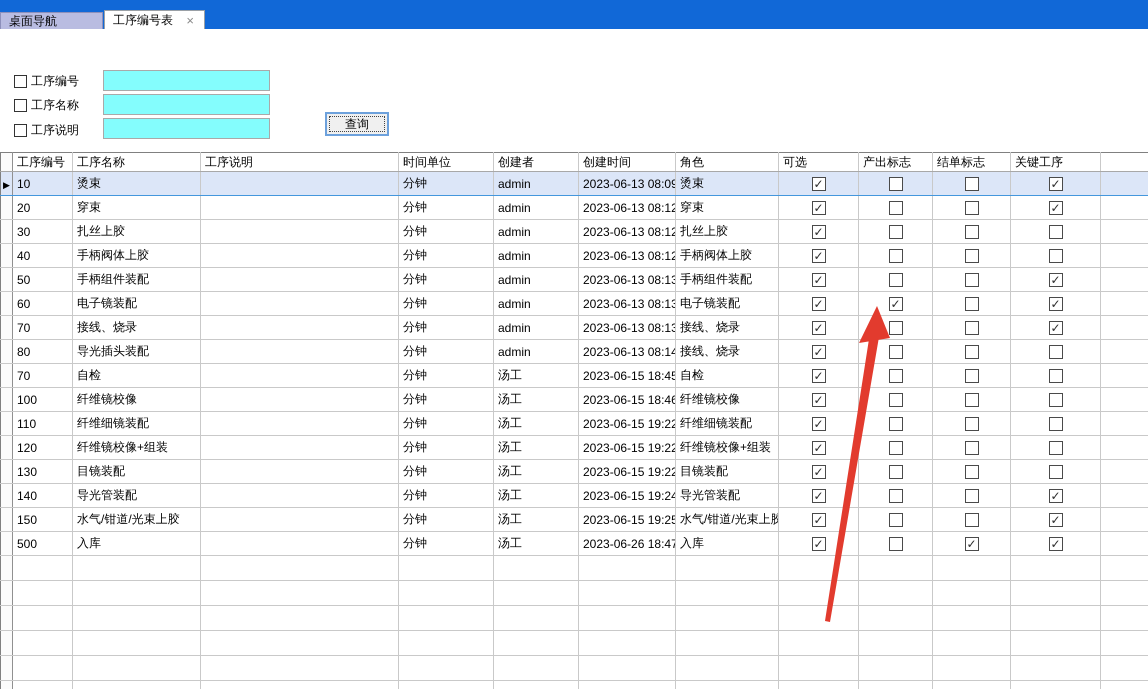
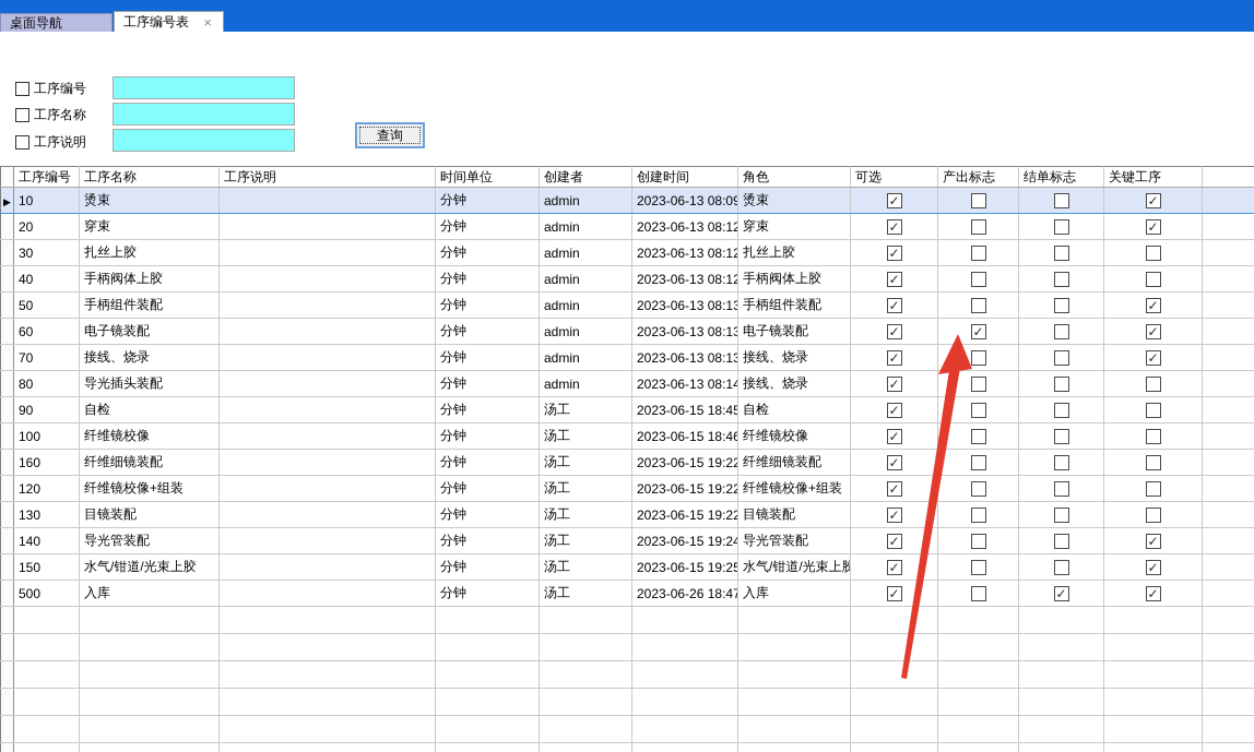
  桌面导航
  工序编号表
  ×
  工序编号
  工序名称
  工序说明
  查询
  	工序编号	工序名称	工序说明	时间单位	创建者	创建时间	角色	可选	产出标志	结单标志	关键工序
  ▶	10	烫束		分钟	admin	2023-06-13 08:09	烫束	✓	✓	✓	✓
  	20	穿束		分钟	admin	2023-06-13 08:12	穿束	✓	✓	✓	✓
  	30	扎丝上胶		分钟	admin	2023-06-13 08:12	扎丝上胶	✓	✓	✓	✓
  	40	手柄阀体上胶		分钟	admin	2023-06-13 08:12	手柄阀体上胶	✓	✓	✓	✓
  	50	手柄组件装配		分钟	admin	2023-06-13 08:13	手柄组件装配	✓	✓	✓	✓
  	60	电子镜装配		分钟	admin	2023-06-13 08:13	电子镜装配	✓	✓	✓	✓
  	70	接线、烧录		分钟	admin	2023-06-13 08:13	接线、烧录	✓	✓	✓	✓
  	80	导光插头装配		分钟	admin	2023-06-13 08:14	接线、烧录	✓	✓	✓	✓
- 	70	自检		分钟	汤工	2023-06-15 18:45	自检	✓	✓	✓	✓
+ 	90	自检		分钟	汤工	2023-06-15 18:45	自检	✓	✓	✓	✓
  	100	纤维镜校像		分钟	汤工	2023-06-15 18:46	纤维镜校像	✓	✓	✓	✓
- 	110	纤维细镜装配		分钟	汤工	2023-06-15 19:22	纤维细镜装配	✓	✓	✓	✓
+ 	160	纤维细镜装配		分钟	汤工	2023-06-15 19:22	纤维细镜装配	✓	✓	✓	✓
  	120	纤维镜校像+组装		分钟	汤工	2023-06-15 19:22	纤维镜校像+组装	✓	✓	✓	✓
  	130	目镜装配		分钟	汤工	2023-06-15 19:22	目镜装配	✓	✓	✓	✓
  	140	导光管装配		分钟	汤工	2023-06-15 19:24	导光管装配	✓	✓	✓	✓
  	150	水气/钳道/光束上胶		分钟	汤工	2023-06-15 19:25	水气/钳道/光束上胶	✓	✓	✓	✓
  	500	入库		分钟	汤工	2023-06-26 18:47	入库	✓	✓	✓	✓
